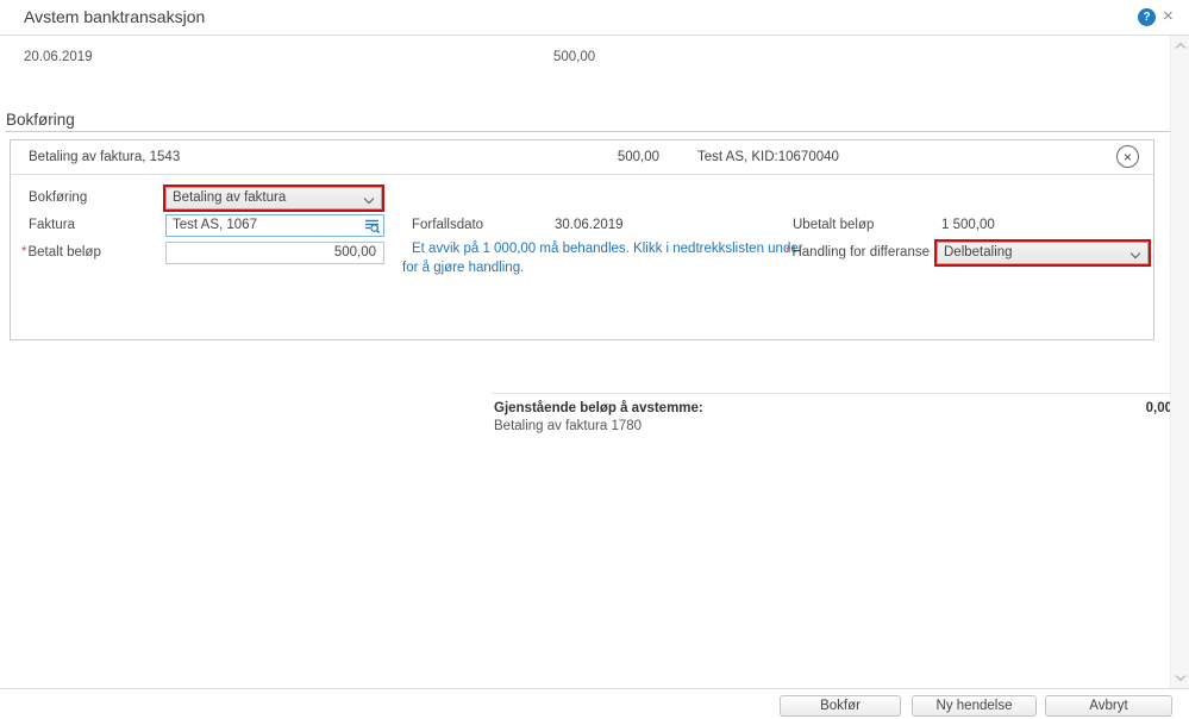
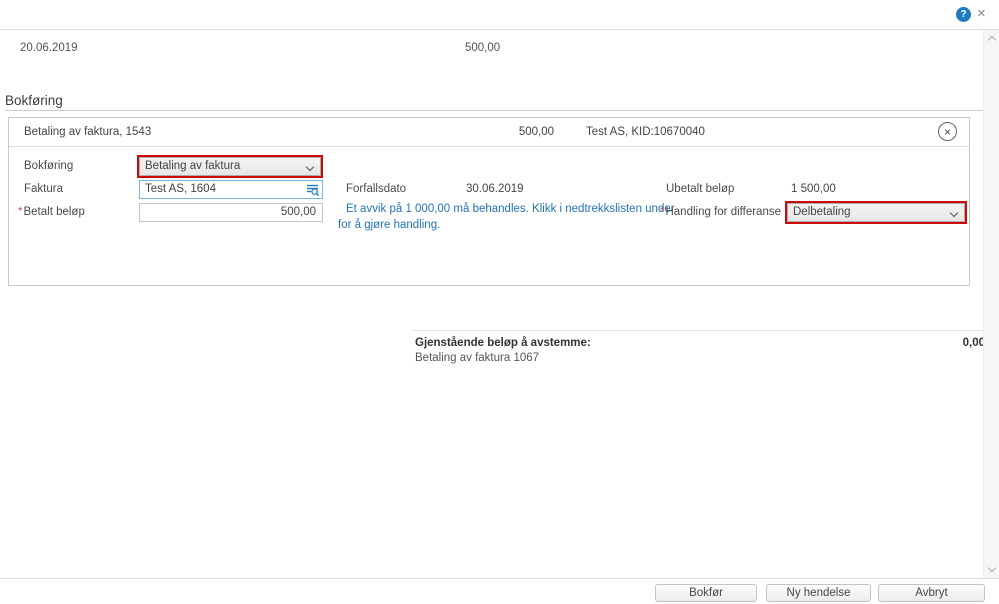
- Avstem banktransaksjon
  ?
  ×
  20.06.2019
  500,00
  Bokføring
  Betaling av faktura, 1543
  500,00
  Test AS, KID:10670040
  ×
  Bokføring
  Betaling av faktura
  Faktura
- Test AS, 1067
+ Test AS, 1604
  *Betalt beløp
  500,00
  Forfallsdato
  30.06.2019
  Et avvik på 1 000,00 må behandles. Klikk i nedtrekkslisten under for å gjøre handling.
  Ubetalt beløp
  1 500,00
  *Handling for differanse
  Delbetaling
  Gjenstående beløp å avstemme:
  0,00
- Betaling av faktura 1780
+ Betaling av faktura 1067
  Bokfør
  Ny hendelse
  Avbryt
